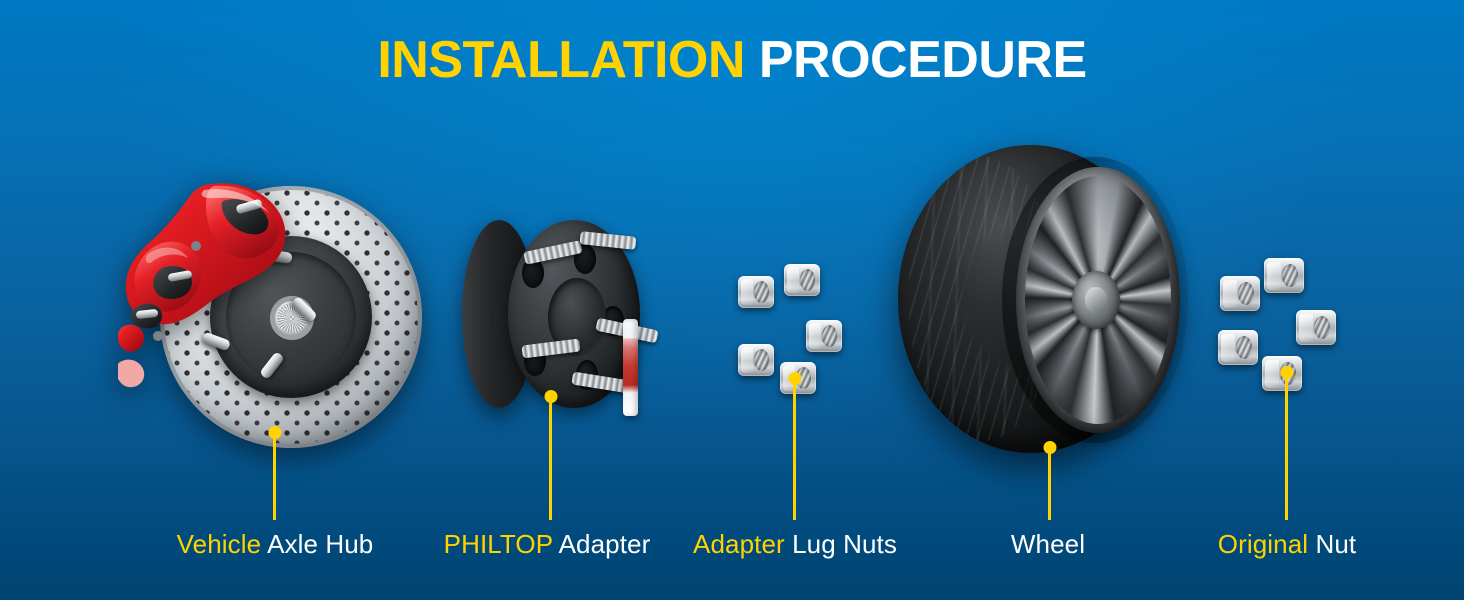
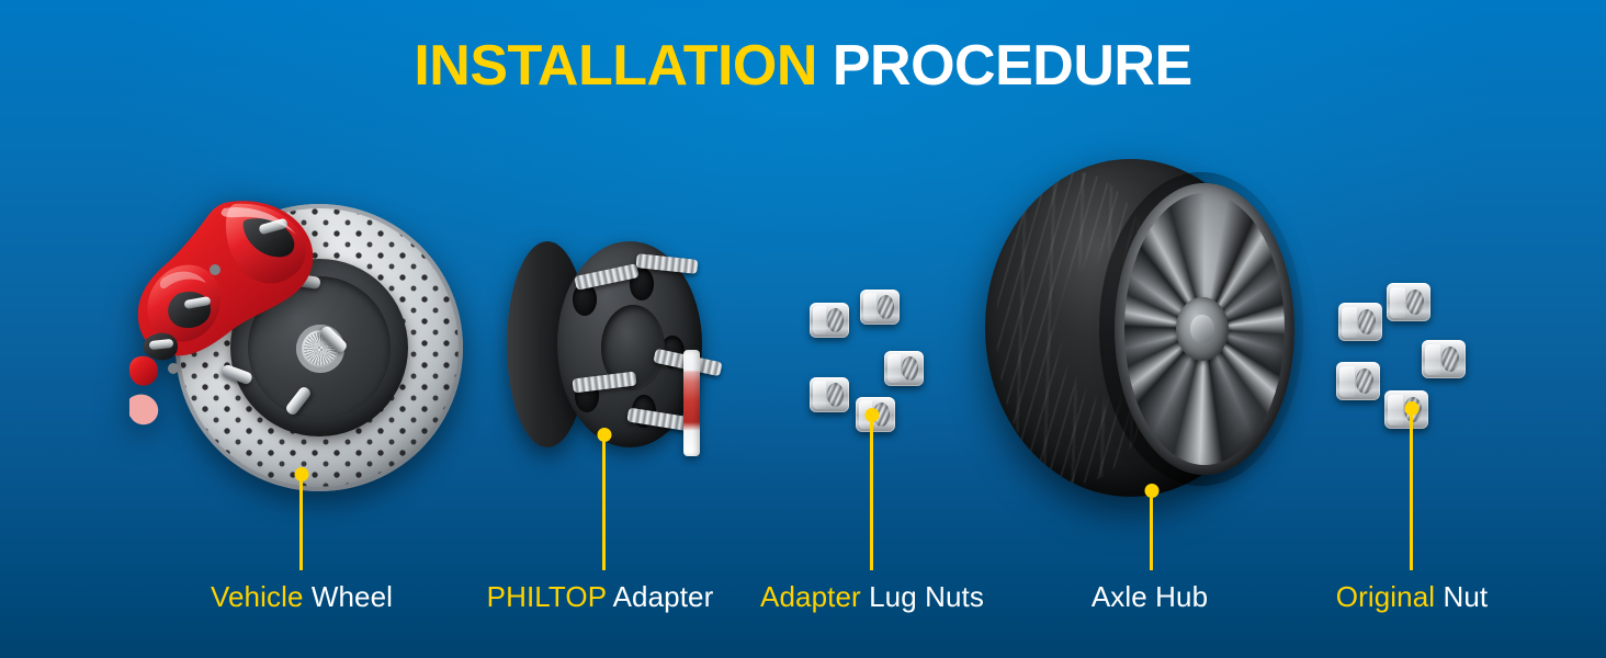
  INSTALLATION PROCEDURE
- Vehicle Axle Hub
+ Vehicle Wheel
  PHILTOP Adapter
  Adapter Lug Nuts
- Wheel
+ Axle Hub
  Original Nut
